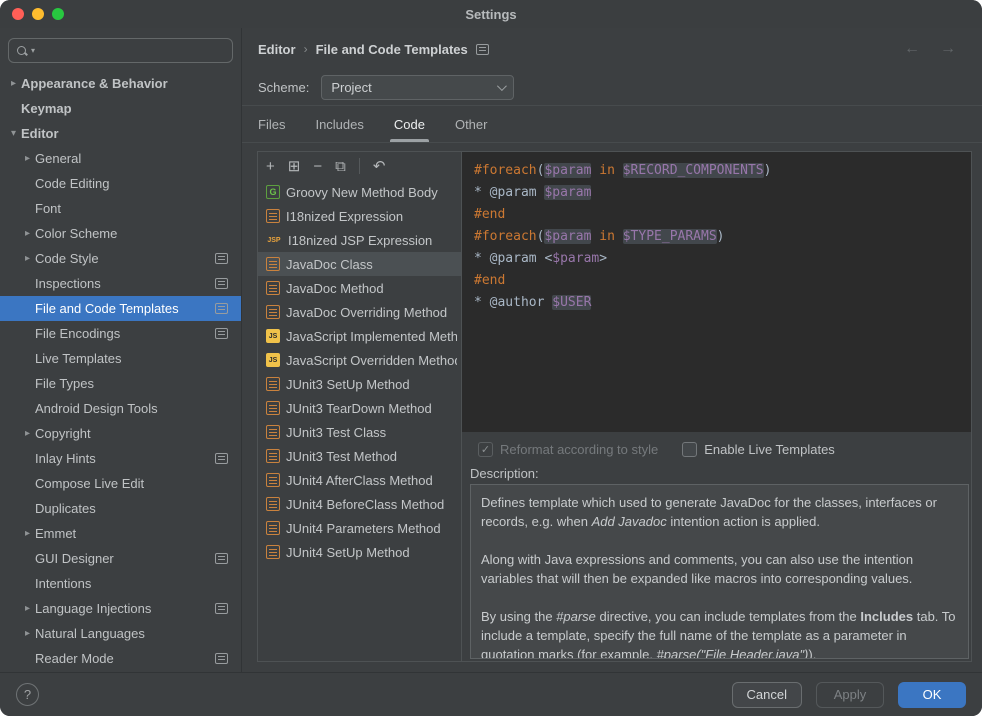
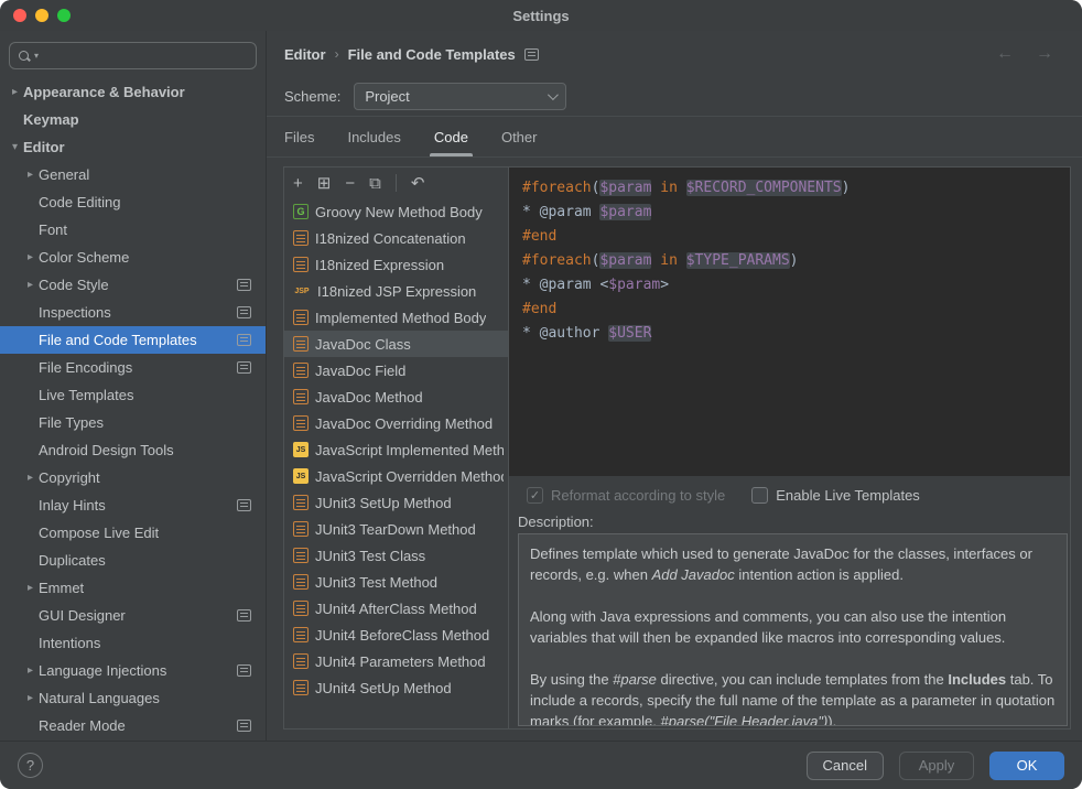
  Settings
  ▾
  ▸
  Appearance & Behavior
  Keymap
  ▾
  Editor
  ▸
  General
  Code Editing
  Font
  ▸
  Color Scheme
  ▸
  Code Style
  Inspections
  File and Code Templates
  File Encodings
  Live Templates
  File Types
  Android Design Tools
  ▸
  Copyright
  Inlay Hints
  Compose Live Edit
  Duplicates
  ▸
  Emmet
  GUI Designer
  Intentions
  ▸
  Language Injections
  ▸
  Natural Languages
  Reader Mode
  Editor
  ›
  File and Code Templates
  ←
  →
  Scheme:
  Project
  Files
  Includes
  Code
  Other
  +
  ⊞
  −
  ⧉
  ↶
  G
  Groovy New Method Body
+ I18nized Concatenation
  I18nized Expression
  I18nized JSP Expression
+ Implemented Method Body
  JavaDoc Class
+ JavaDoc Field
  JavaDoc Method
  JavaDoc Overriding Method
  JavaScript Implemented Meth
  JavaScript Overridden Metho
  JUnit3 SetUp Method
  JUnit3 TearDown Method
  JUnit3 Test Class
  JUnit3 Test Method
  JUnit4 AfterClass Method
  JUnit4 BeforeClass Method
  JUnit4 Parameters Method
  JUnit4 SetUp Method
  #foreach($param in $RECORD_COMPONENTS)
  * @param $param
  #end
  #foreach($param in $TYPE_PARAMS)
  * @param <$param>
  #end
  * @author $USER
  ✓
  Reformat according to style
  Enable Live Templates
  Description:
  Defines template which used to generate JavaDoc for the classes, interfaces or records, e.g. when Add Javadoc intention action is applied.
  Along with Java expressions and comments, you can also use the intention variables that will then be expanded like macros into corresponding values.
- By using the #parse directive, you can include templates from the Includes tab. To include a template, specify the full name of the template as a parameter in quotation marks (for example, #parse("File Header.java")).
+ By using the #parse directive, you can include templates from the Includes tab. To include a records, specify the full name of the template as a parameter in quotation marks (for example, #parse("File Header.java")).
  ?
  Cancel
  Apply
  OK
